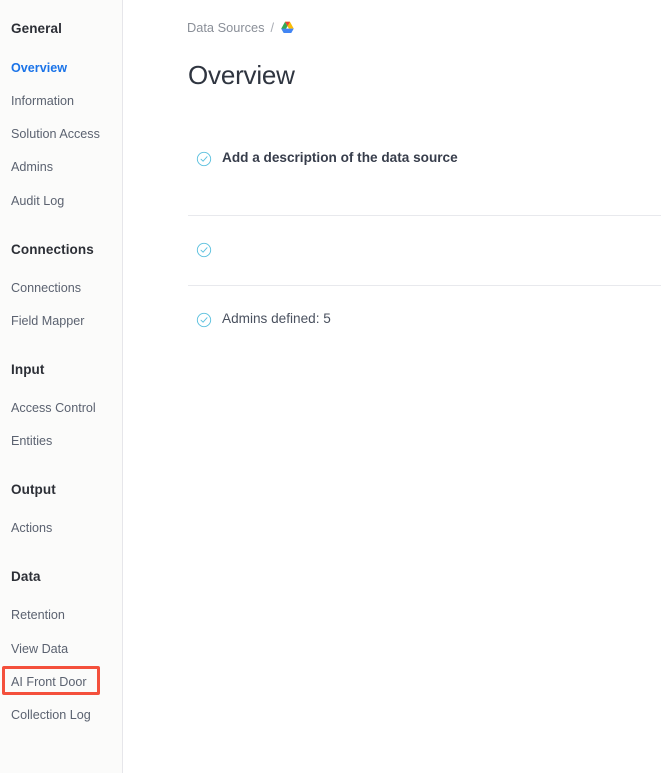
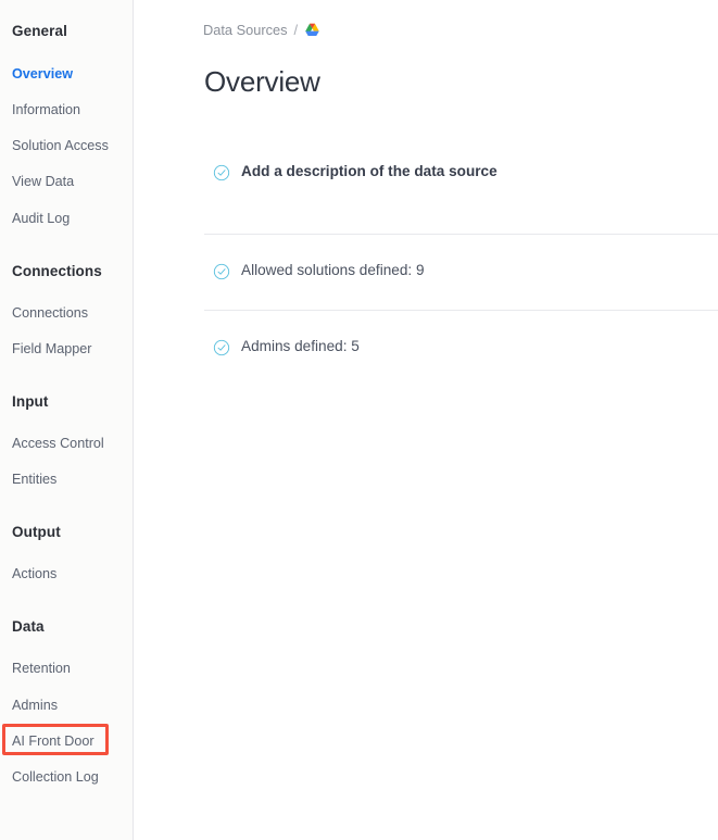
  General
  Overview
  Information
  Solution Access
- Admins
+ View Data
  Audit Log
  Connections
  Connections
  Field Mapper
  Input
  Access Control
  Entities
  Output
  Actions
  Data
  Retention
- View Data
+ Admins
  AI Front Door
  Collection Log
  Data Sources
  /
  Overview
  Add a description of the data source
+ Allowed solutions defined: 9
  Admins defined: 5
